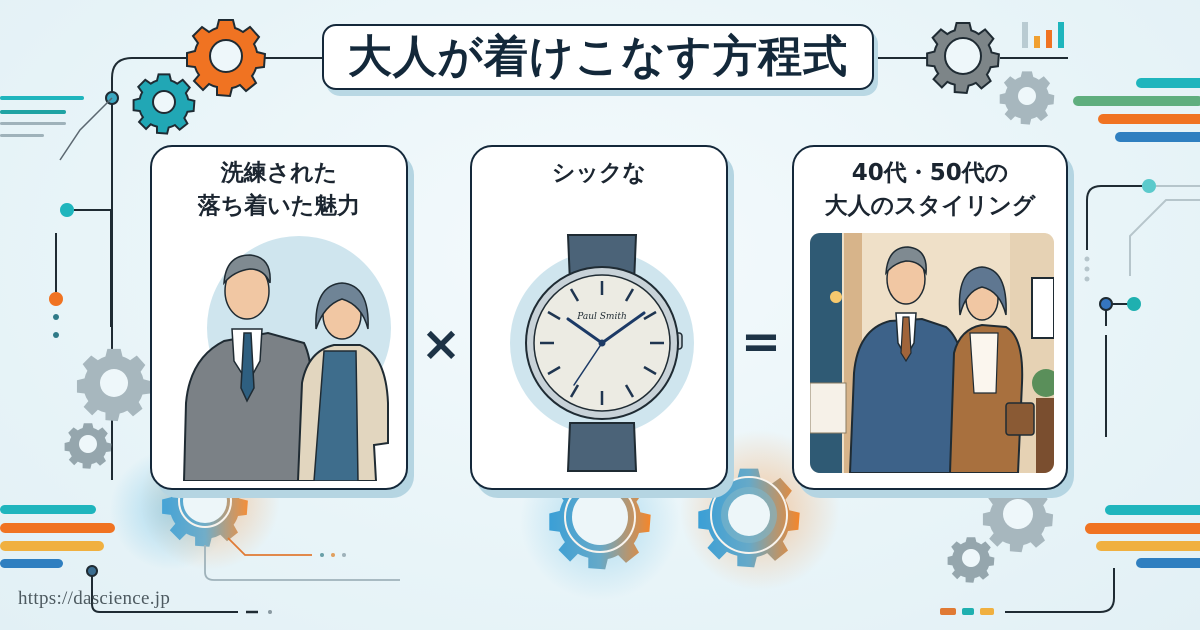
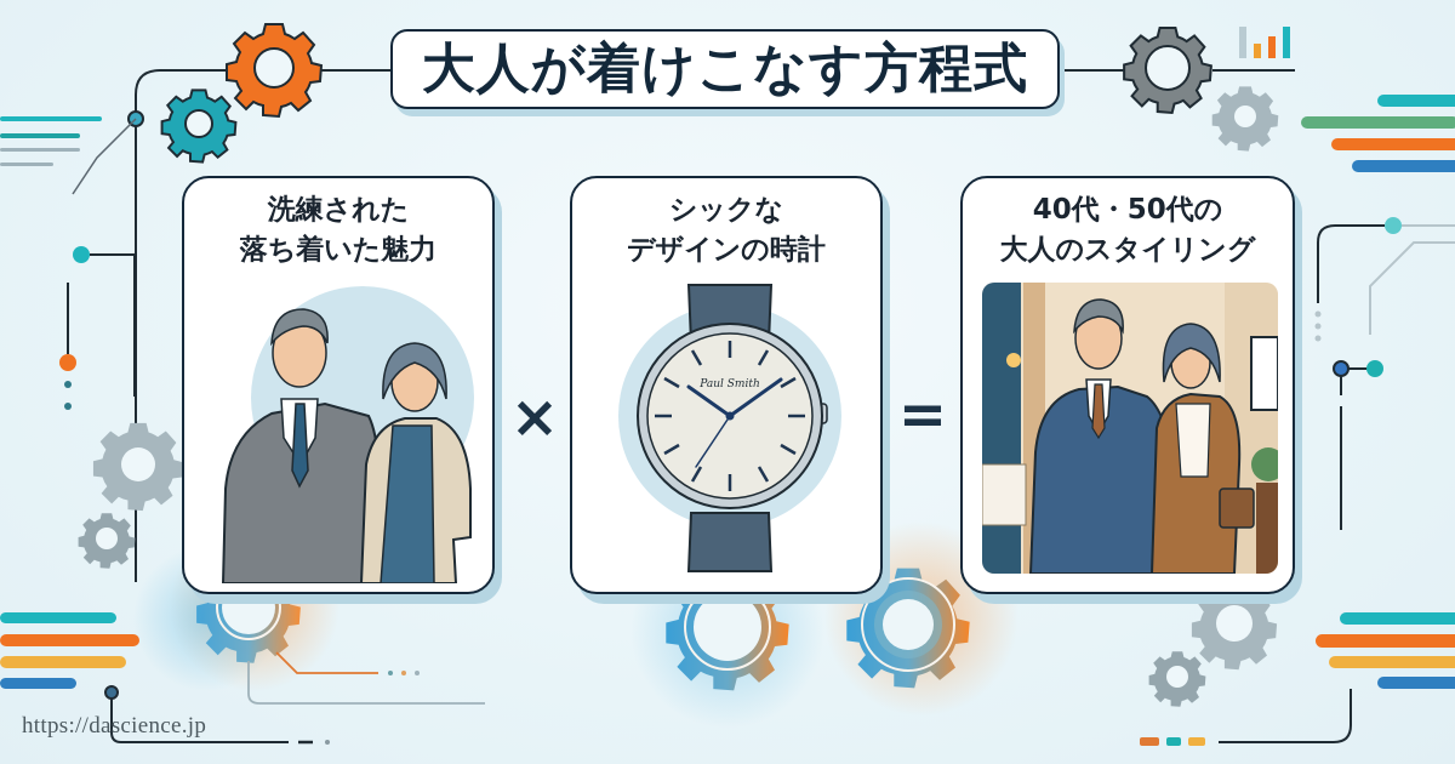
  大人が着けこなす方程式
  洗練された
  落ち着いた魅力
  ×
  シックな
+ デザインの時計
  Paul Smith
  =
  40代・50代の
  大人のスタイリング
  https://dascience.jp
